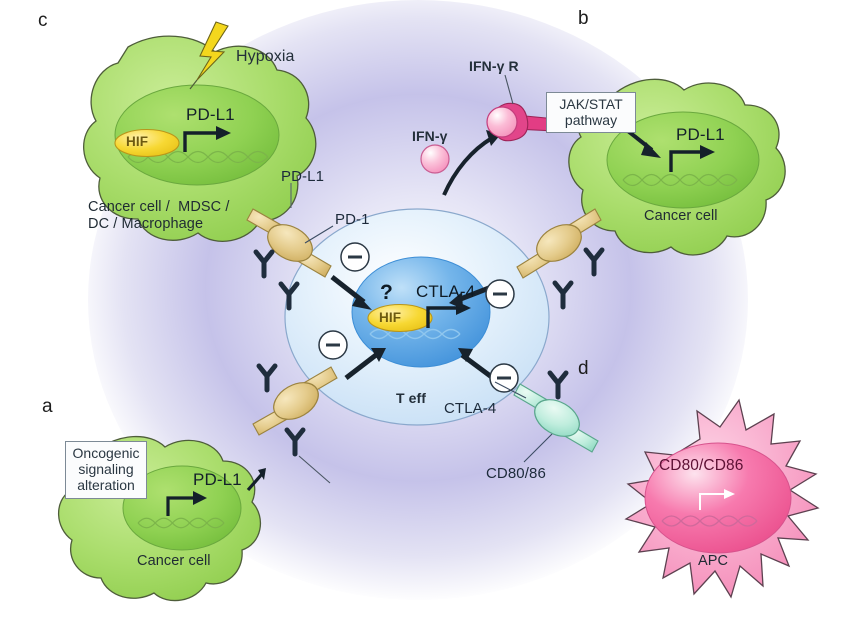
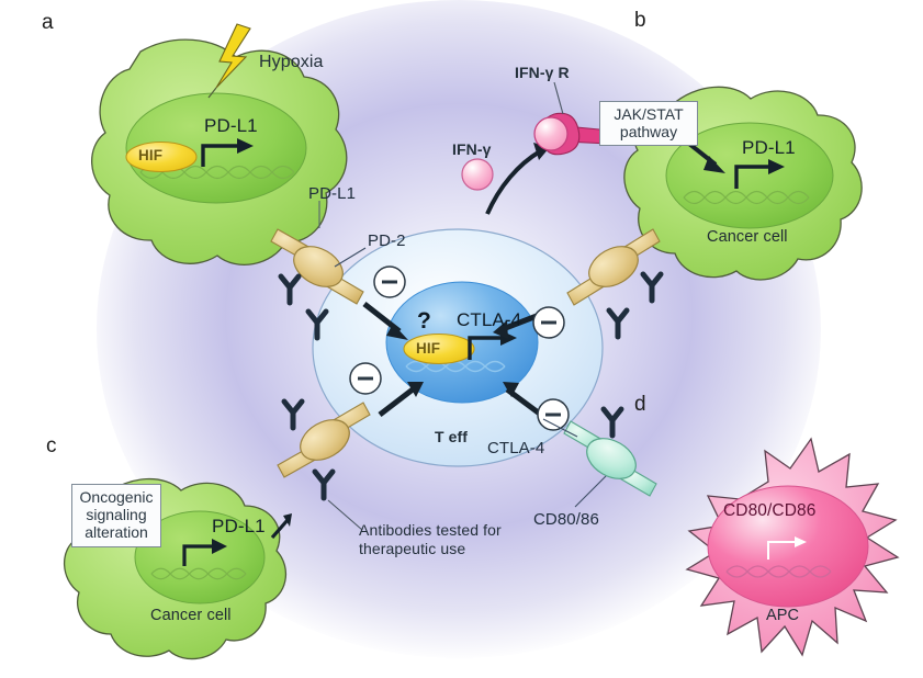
- c
+ a
  b
- a
+ c
  d
  Hypoxia
  PD-L1
  HIF
- Cancer cell / MDSC /
- DC / Macrophage
  IFN-γ
  IFN-γ R
  JAK/STAT pathway
  PD-L1
  Cancer cell
  Oncogenic signaling alteration
  PD-L1
  Cancer cell
  CD80/CD86
  APC
  ?
  HIF
  CTLA-4
  T eff
  PD-L1
- PD-1
+ PD-2
  CTLA-4
  CD80/86
+ Antibodies tested for
+ therapeutic use
